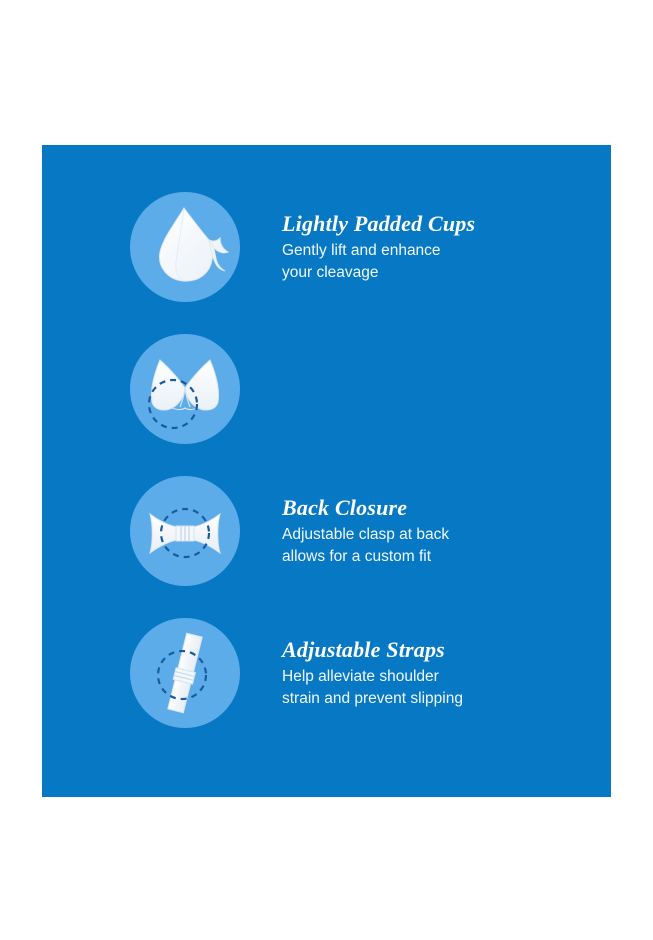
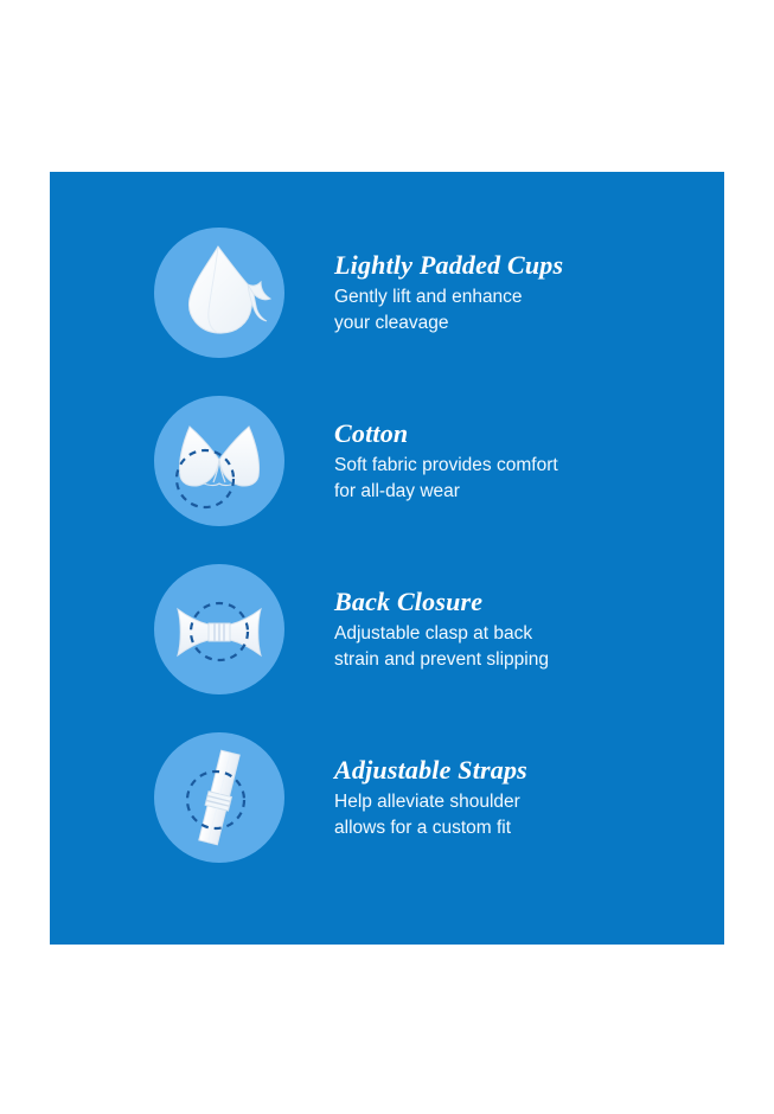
  Lightly Padded Cups
  Gently lift and enhance
  your cleavage
+ Cotton
+ Soft fabric provides comfort
+ for all-day wear
  Back Closure
  Adjustable clasp at back
- allows for a custom fit
+ strain and prevent slipping
  Adjustable Straps
  Help alleviate shoulder
- strain and prevent slipping
+ allows for a custom fit
